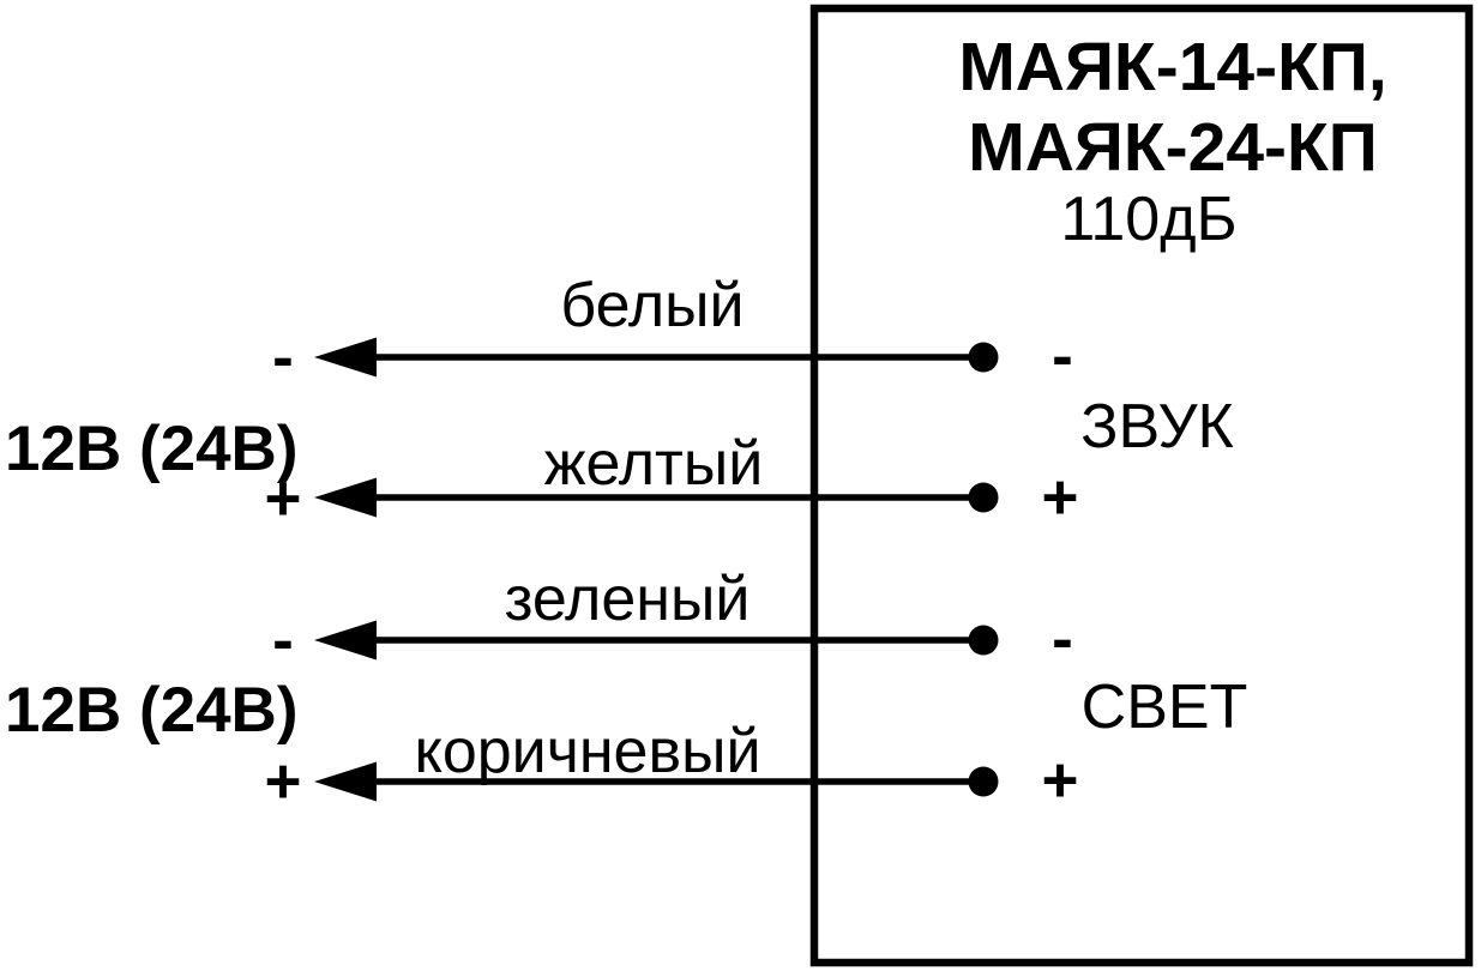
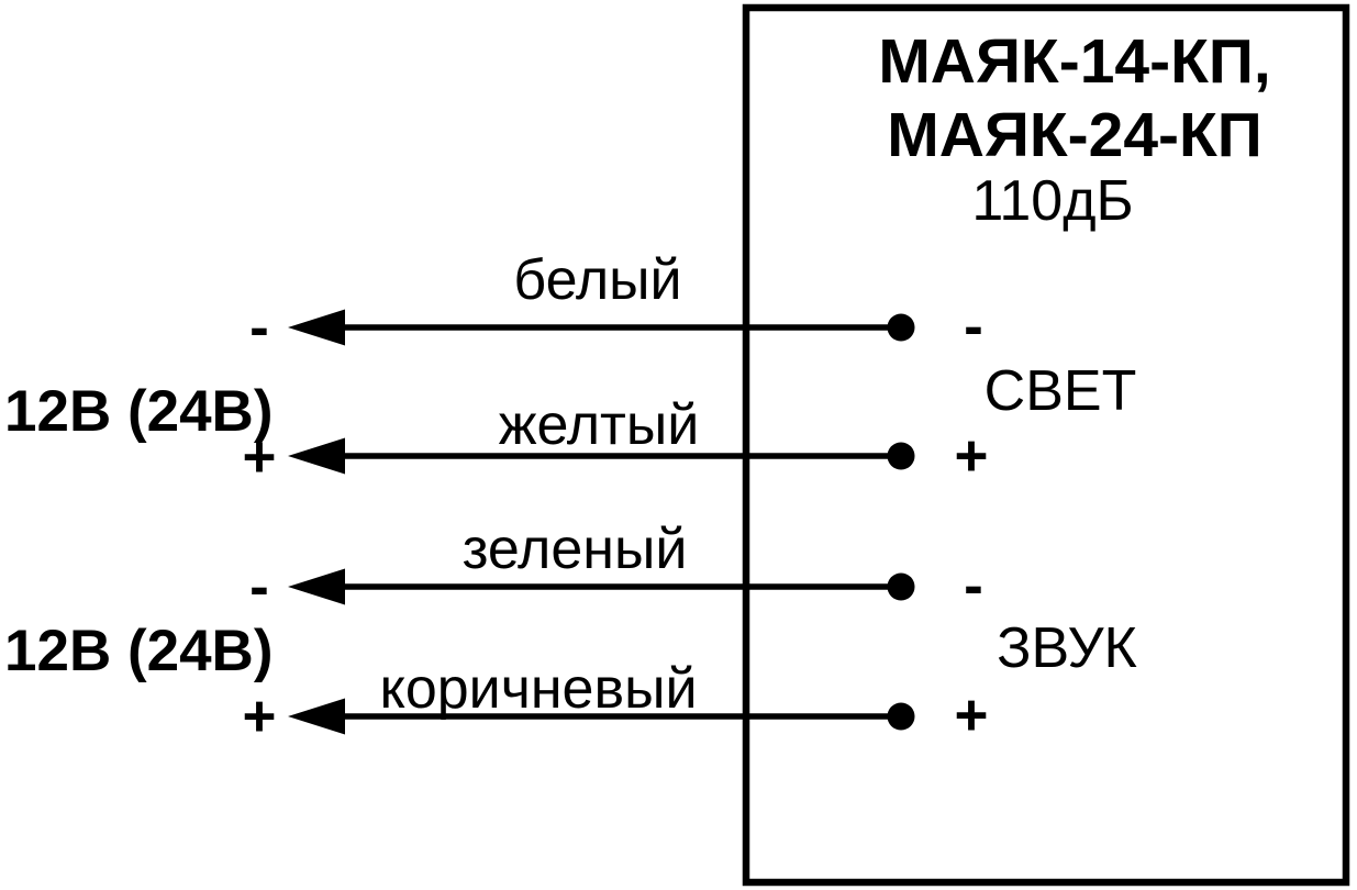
  МАЯК-14-КП,
  МАЯК-24-КП
  110дБ
  белый
  желтый
  зеленый
  коричневый
  -
  12В (24В)
  +
  -
  12В (24В)
  +
  -
- ЗВУК
+ СВЕТ
  +
  -
- СВЕТ
+ ЗВУК
  +
